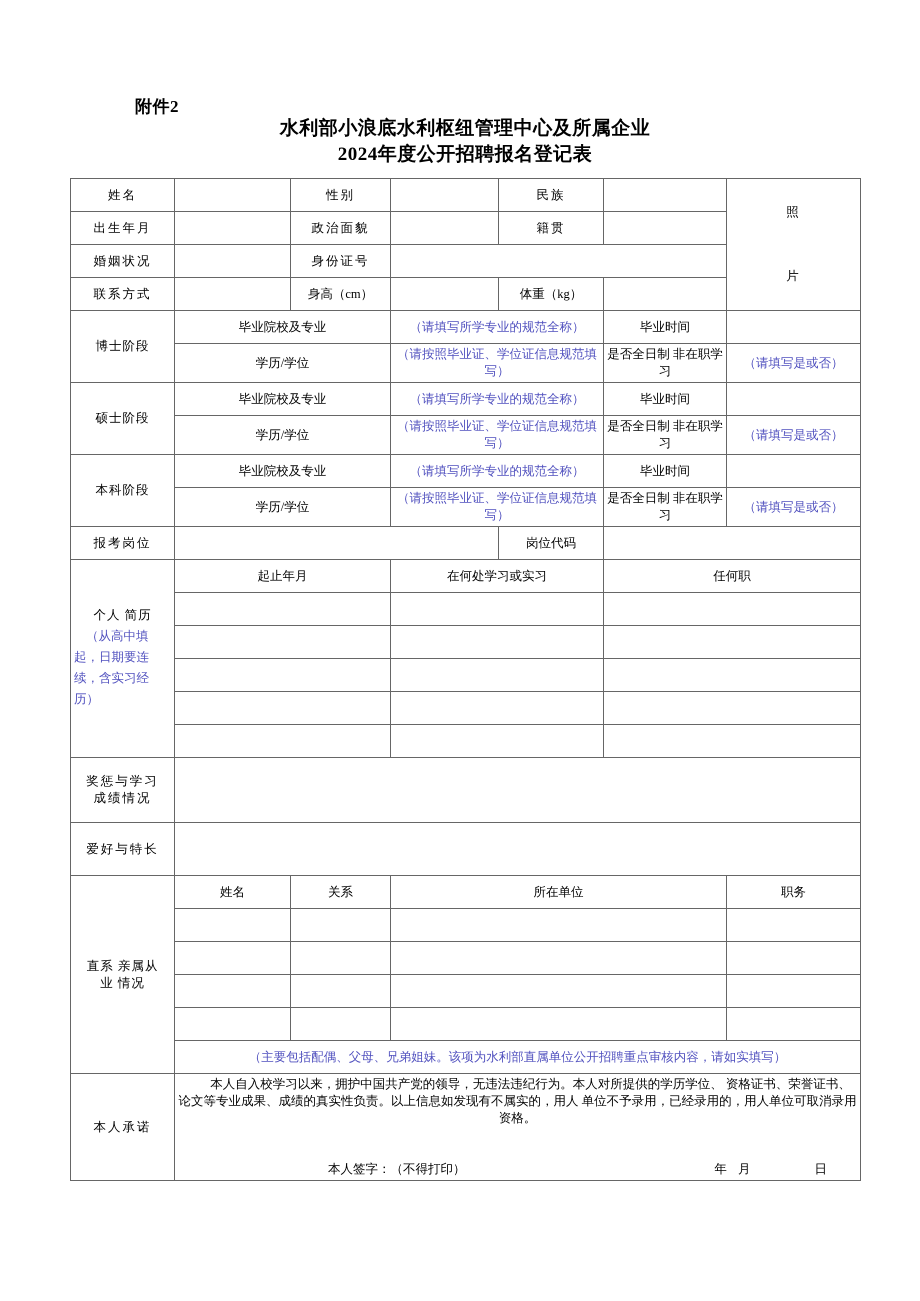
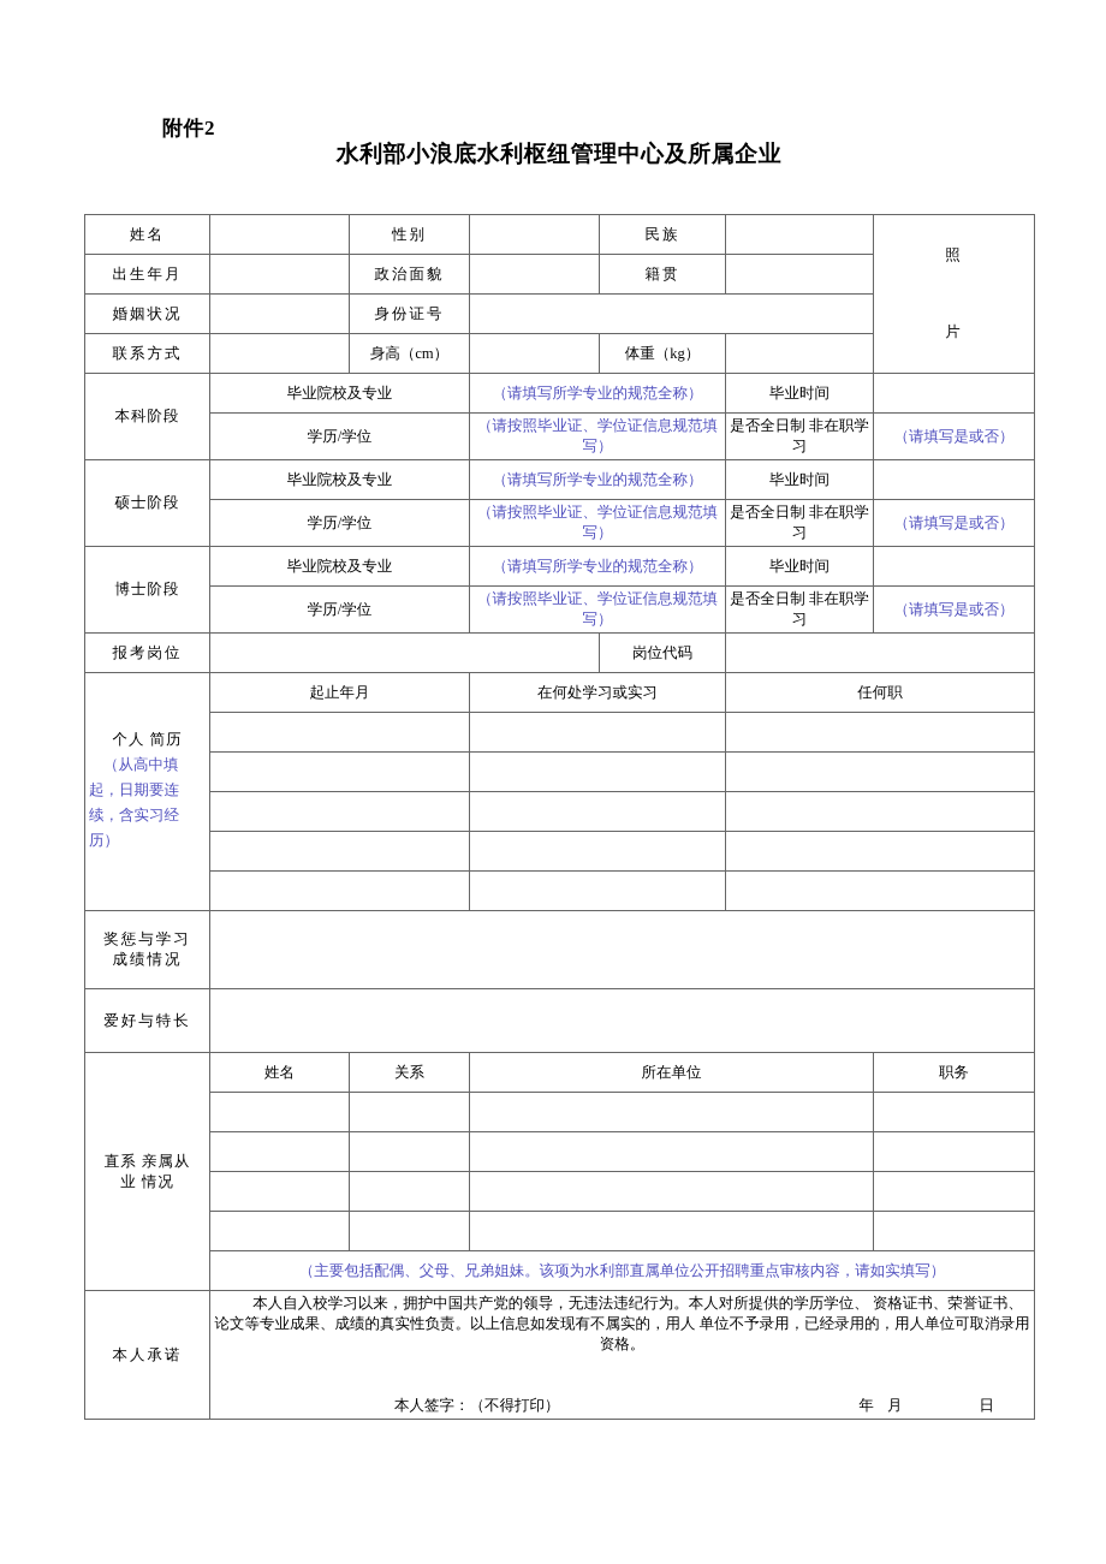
  附件2
  水利部小浪底水利枢纽管理中心及所属企业
- 2024年度公开招聘报名登记表
  姓名		性别		民族		照 片
  出生年月		政治面貌		籍贯
  婚姻状况		身份证号
  联系方式		身高（cm）		体重（kg）
- 博士阶段	毕业院校及专业	（请填写所学专业的规范全称）	毕业时间
+ 本科阶段	毕业院校及专业	（请填写所学专业的规范全称）	毕业时间
  学历/学位	（请按照毕业证、学位证信息规范填写）	是否全日制 非在职学习	（请填写是或否）
  硕士阶段	毕业院校及专业	（请填写所学专业的规范全称）	毕业时间
  学历/学位	（请按照毕业证、学位证信息规范填写）	是否全日制 非在职学习	（请填写是或否）
- 本科阶段	毕业院校及专业	（请填写所学专业的规范全称）	毕业时间
+ 博士阶段	毕业院校及专业	（请填写所学专业的规范全称）	毕业时间
  学历/学位	（请按照毕业证、学位证信息规范填写）	是否全日制 非在职学习	（请填写是或否）
  报考岗位		岗位代码
  个人 简历 （从高中填起，日期要连续，含实习经历）	起止年月	在何处学习或实习	任何职
  奖惩与学习 成绩情况
  爱好与特长
  直系 亲属从 业 情况	姓名	关系	所在单位	职务
  （主要包括配偶、父母、兄弟姐妹。该项为水利部直属单位公开招聘重点审核内容，请如实填写）
  本人承诺	本人自入校学习以来，拥护中国共产党的领导，无违法违纪行为。本人对所提供的学历学位、 资格证书、荣誉证书、论文等专业成果、成绩的真实性负责。以上信息如发现有不属实的，用人 单位不予录用，已经录用的，用人单位可取消录用资格。 本人签字：（不得打印） 年 月 日
